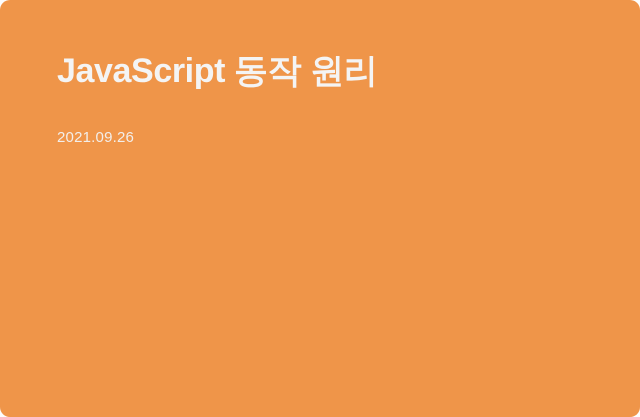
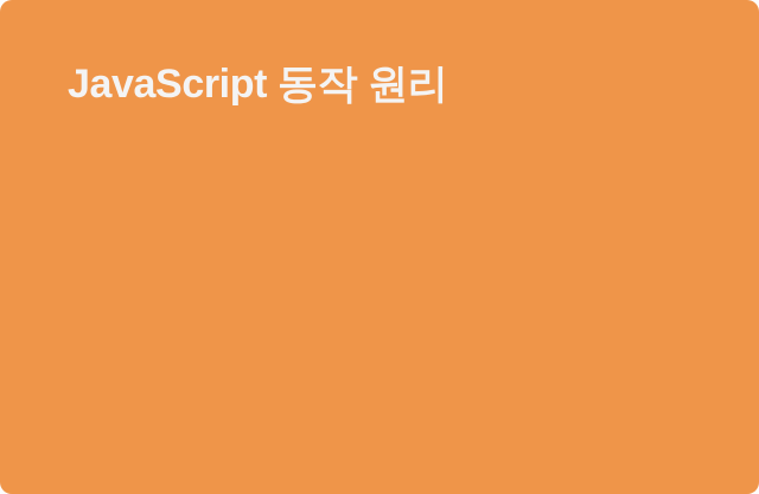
  JavaScript 동작 원리
- 2021.09.26
